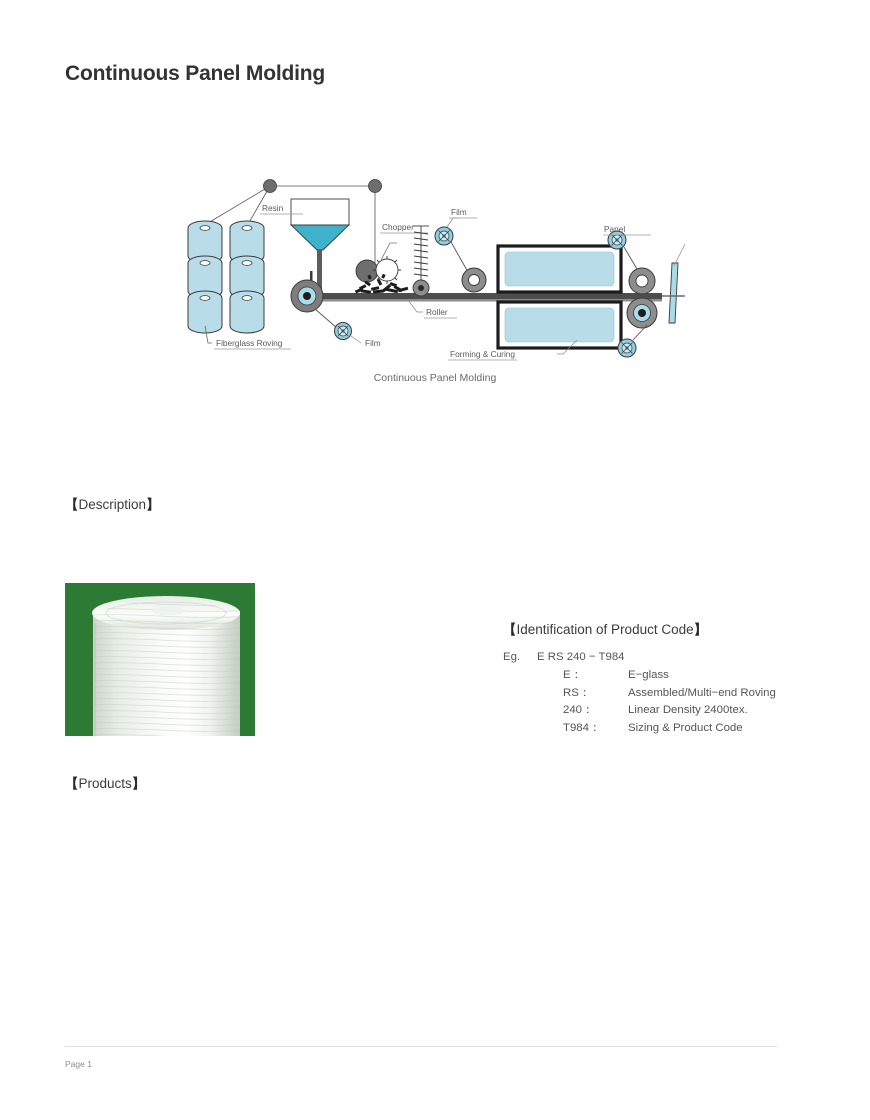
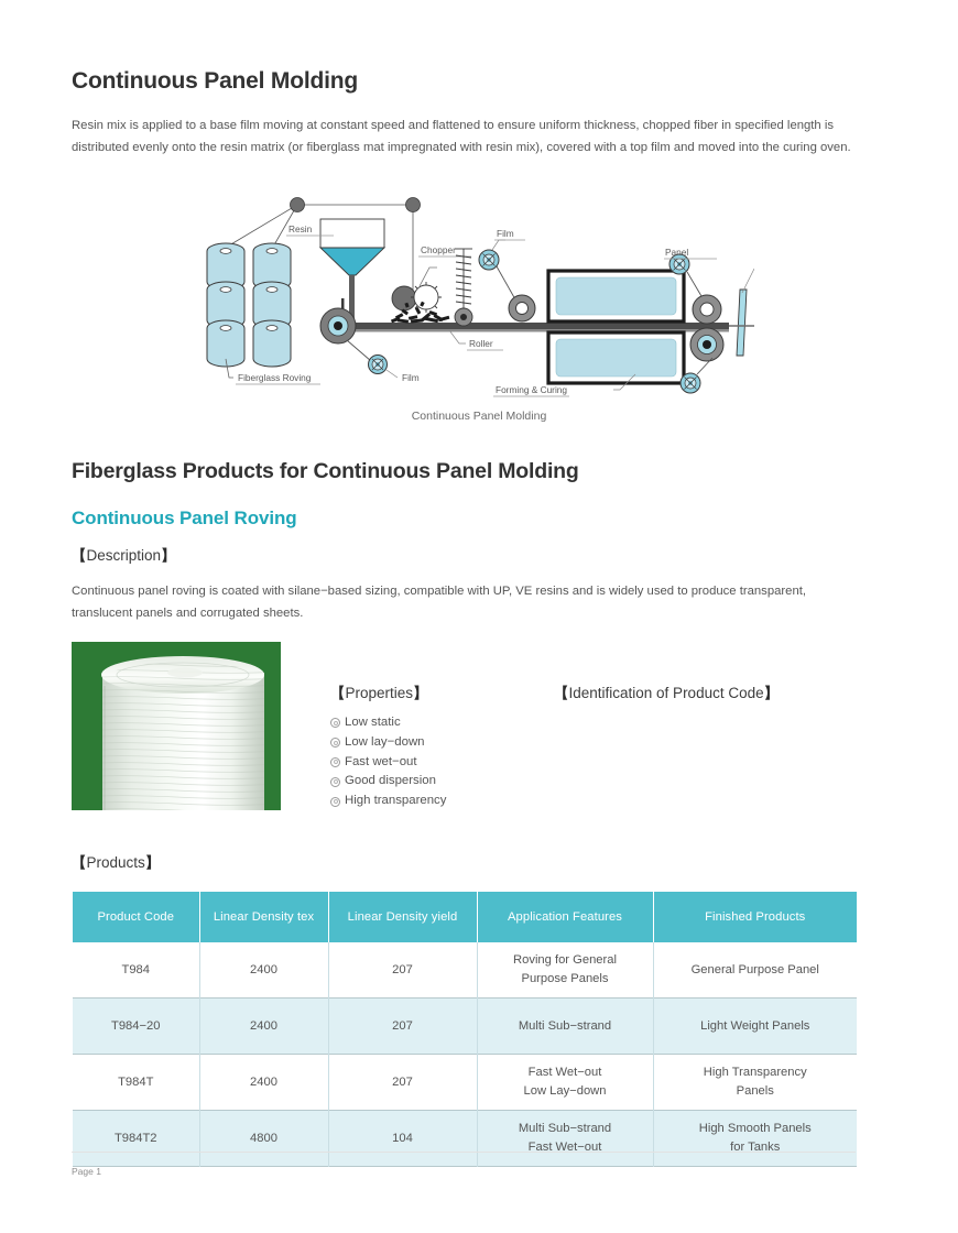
  Continuous Panel Molding
+ Resin mix is applied to a base film moving at constant speed and flattened to ensure uniform thickness, chopped fiber in specified length is distributed evenly onto the resin matrix (or fiberglass mat impregnated with resin mix), covered with a top film and moved into the curing oven.
  Fiberglass Roving
  Resin
  Film
  Chopper
  Roller
  Film
  Forming & Curing
  Panel
  Continuous Panel Molding
+ Fiberglass Products for Continuous Panel Molding
+ Continuous Panel Roving
  【Description】
+ Continuous panel roving is coated with silane−based sizing, compatible with UP, VE resins and is widely used to produce transparent, translucent panels and corrugated sheets.
+ 【Properties】
+ Low static
+ Low lay−down
+ Fast wet−out
+ Good dispersion
+ High transparency
  【Identification of Product Code】
- Eg.
- E RS 240 − T984
- E：
- E−glass
- RS：
- Assembled/Multi−end Roving
- 240：
- Linear Density 2400tex.
- T984：
- Sizing & Product Code
  【Products】
+ Product Code	Linear Density tex	Linear Density yield	Application Features	Finished Products
+ T984	2400	207	Roving for GeneralPurpose Panels	General Purpose Panel
+ T984−20	2400	207	Multi Sub−strand	Light Weight Panels
+ T984T	2400	207	Fast Wet−outLow Lay−down	High TransparencyPanels
+ T984T2	4800	104	Multi Sub−strandFast Wet−out	High Smooth Panelsfor Tanks
  Page 1
